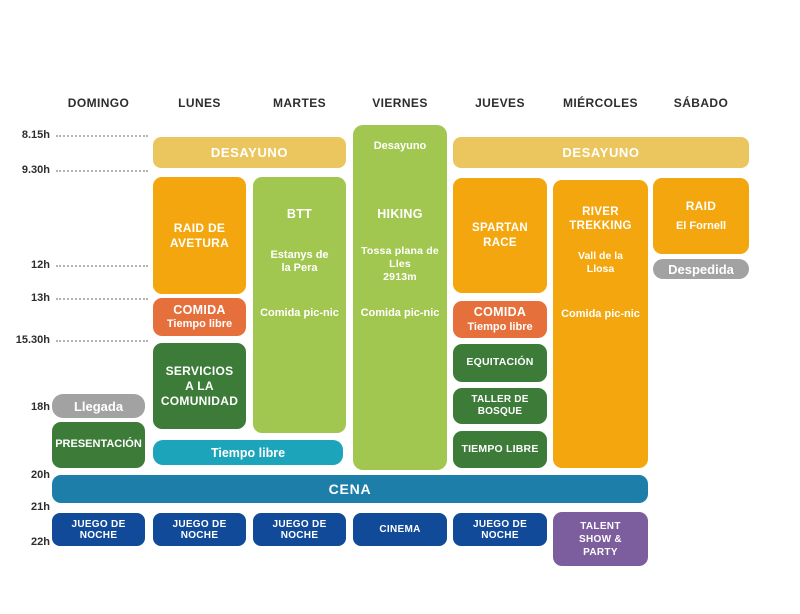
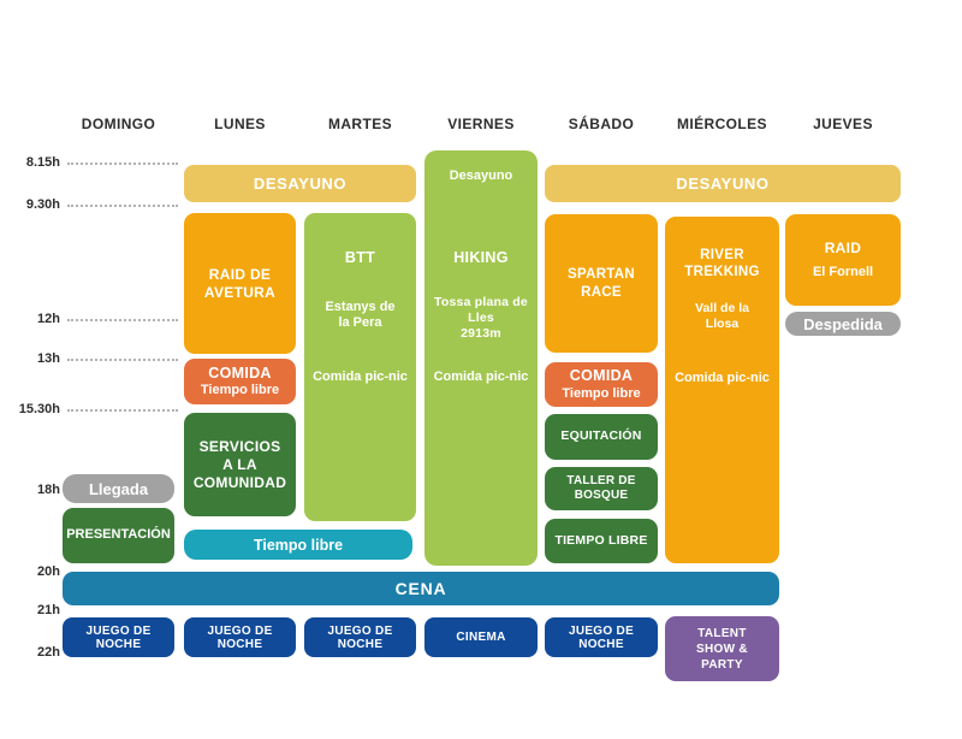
  DOMINGO
  LUNES
  MARTES
  VIERNES
- JUEVES
+ SÁBADO
  MIÉRCOLES
- SÁBADO
+ JUEVES
  8.15h
  9.30h
  12h
  13h
  15.30h
  18h
  20h
  21h
  22h
  DESAYUNO
  DESAYUNO
  Llegada
  PRESENTACIÓN
  RAID DE
  AVETURA
  COMIDA
  Tiempo libre
  SERVICIOS
  A LA
  COMUNIDAD
  Tiempo libre
  BTT
  Estanys de
  la Pera
  Comida pic-nic
  Desayuno
  HIKING
  Tossa plana de
  Lles
  2913m
  Comida pic-nic
  SPARTAN
  RACE
  COMIDA
  Tiempo libre
  EQUITACIÓN
  TALLER DE BOSQUE
  TIEMPO LIBRE
  RIVER
  TREKKING
  Vall de la
  Llosa
  Comida pic-nic
  RAID
  El Fornell
  Despedida
  CENA
  JUEGO DE NOCHE
  JUEGO DE NOCHE
  JUEGO DE NOCHE
  CINEMA
  JUEGO DE NOCHE
  TALENT
  SHOW &
  PARTY
